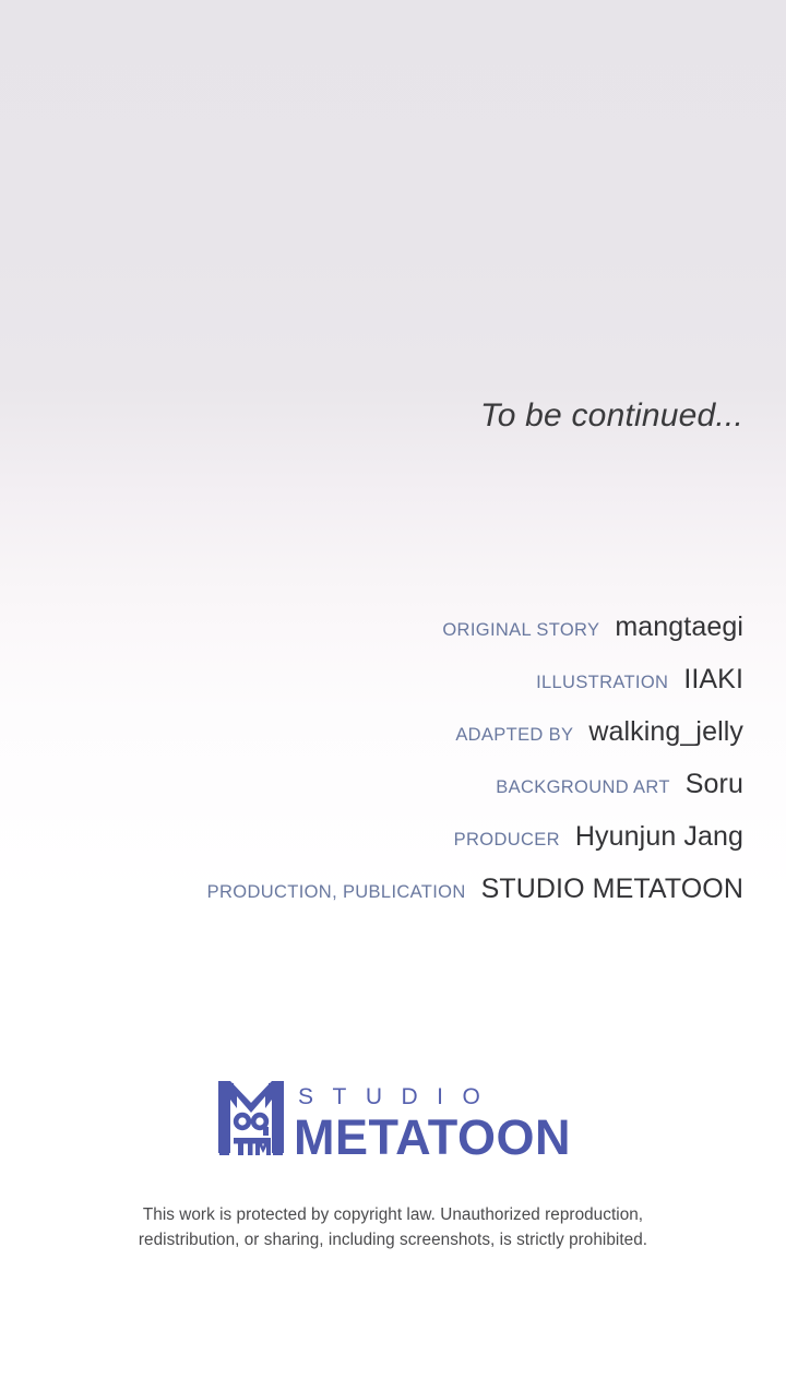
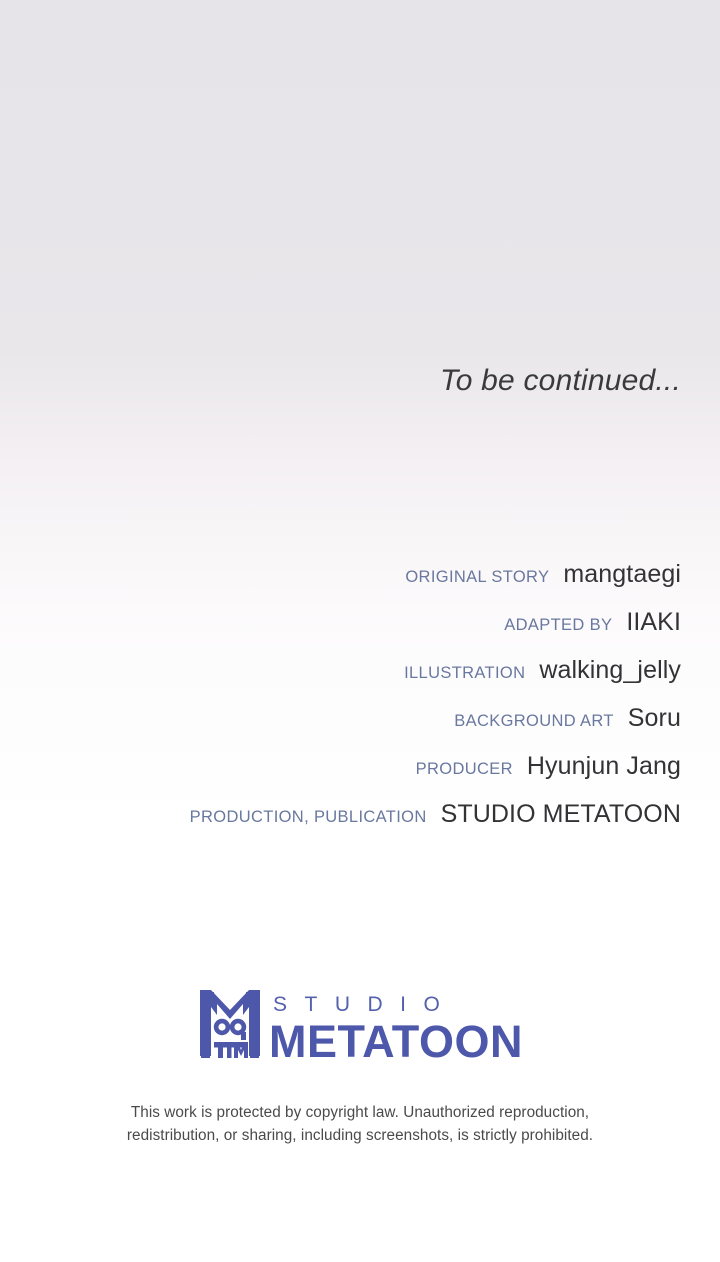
  To be continued...
  ORIGINAL STORY
  mangtaegi
- ILLUSTRATION
+ ADAPTED BY
  IIAKI
- ADAPTED BY
+ ILLUSTRATION
  walking_jelly
  BACKGROUND ART
  Soru
  PRODUCER
  Hyunjun Jang
  PRODUCTION, PUBLICATION
  STUDIO METATOON
  STUDIO
  METATOON
  This work is protected by copyright law. Unauthorized reproduction,
  redistribution, or sharing, including screenshots, is strictly prohibited.
